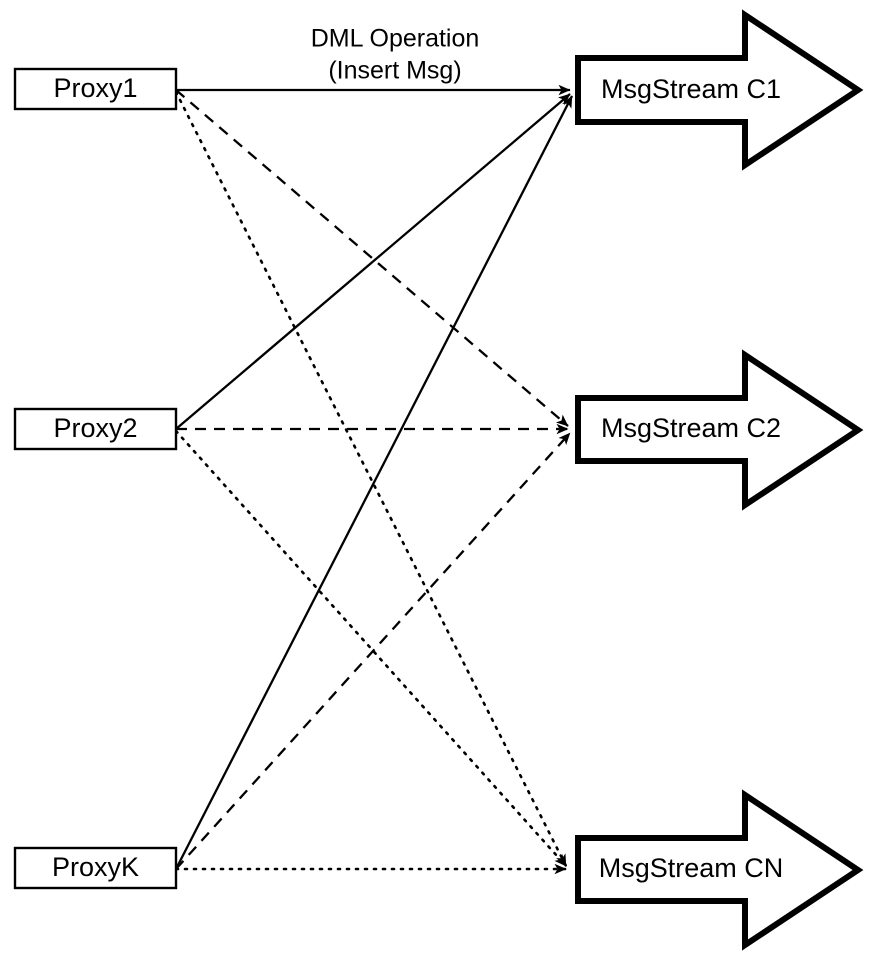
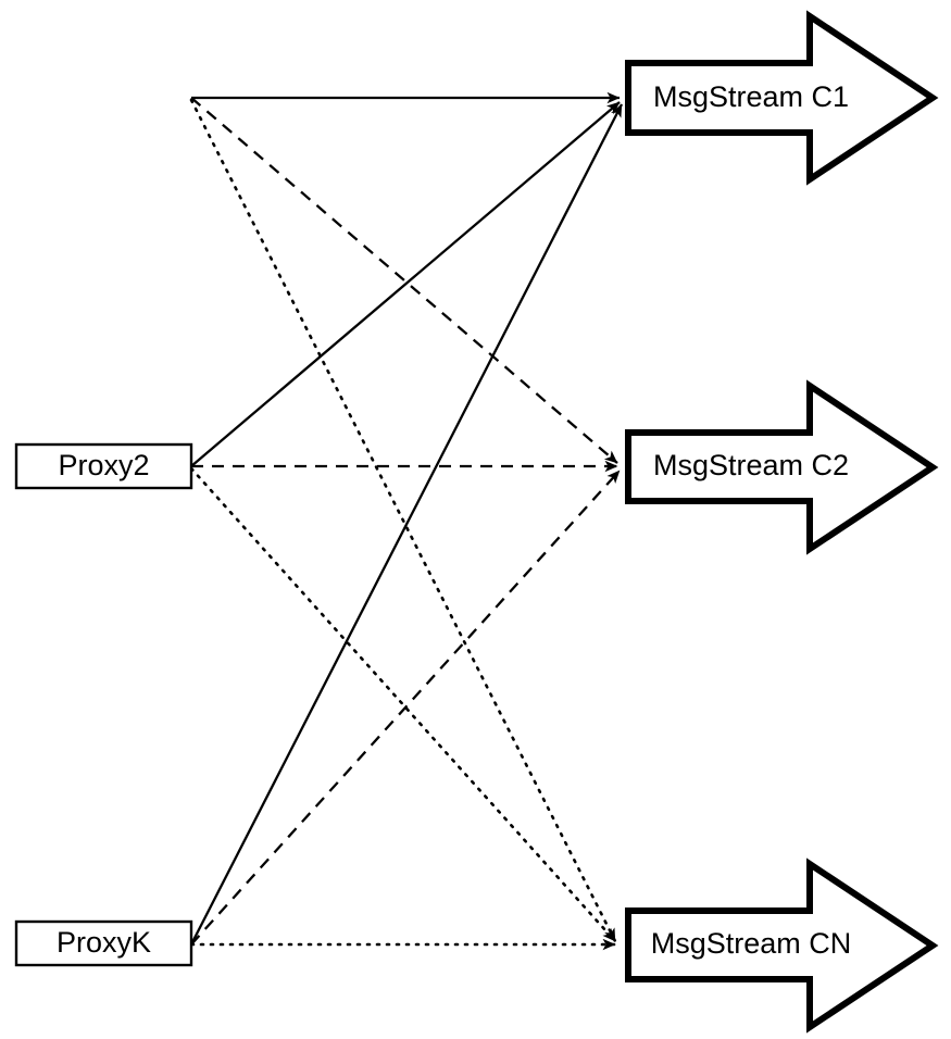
- DML Operation
- (Insert Msg)
- Proxy1
  Proxy2
  ProxyK
  MsgStream C1
  MsgStream C2
  MsgStream CN
